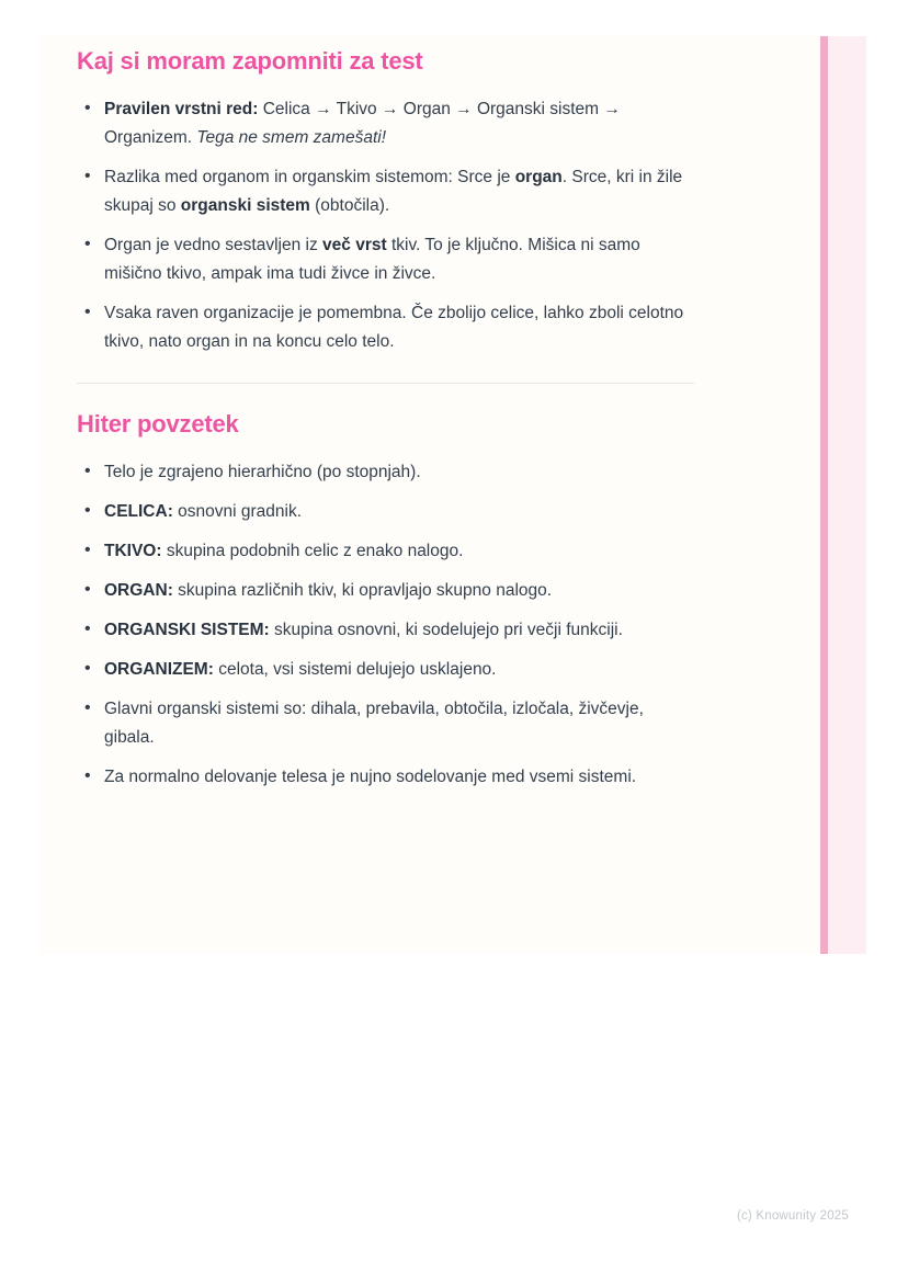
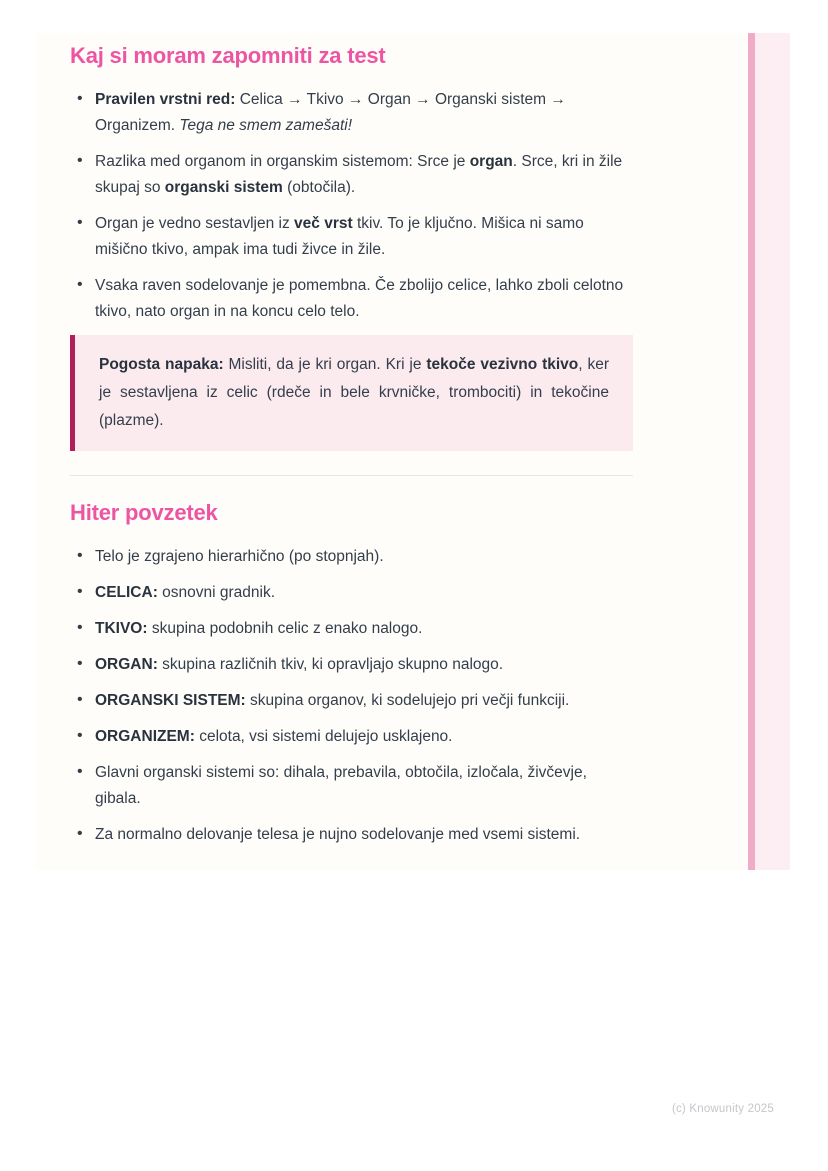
  Kaj si moram zapomniti za test
  Pravilen vrstni red: Celica → Tkivo → Organ → Organski sistem → Organizem. Tega ne smem zamešati!
  Razlika med organom in organskim sistemom: Srce je organ. Srce, kri in žile skupaj so organski sistem (obtočila).
- Organ je vedno sestavljen iz več vrst tkiv. To je ključno. Mišica ni samo mišično tkivo, ampak ima tudi živce in živce.
+ Organ je vedno sestavljen iz več vrst tkiv. To je ključno. Mišica ni samo mišično tkivo, ampak ima tudi živce in žile.
- Vsaka raven organizacije je pomembna. Če zbolijo celice, lahko zboli celotno tkivo, nato organ in na koncu celo telo.
+ Vsaka raven sodelovanje je pomembna. Če zbolijo celice, lahko zboli celotno tkivo, nato organ in na koncu celo telo.
+ Pogosta napaka: Misliti, da je kri organ. Kri je tekoče vezivno tkivo, ker je sestavljena iz celic (rdeče in bele krvničke, trombociti) in tekočine (plazme).
  Hiter povzetek
  Telo je zgrajeno hierarhično (po stopnjah).
  CELICA: osnovni gradnik.
  TKIVO: skupina podobnih celic z enako nalogo.
  ORGAN: skupina različnih tkiv, ki opravljajo skupno nalogo.
- ORGANSKI SISTEM: skupina osnovni, ki sodelujejo pri večji funkciji.
+ ORGANSKI SISTEM: skupina organov, ki sodelujejo pri večji funkciji.
  ORGANIZEM: celota, vsi sistemi delujejo usklajeno.
  Glavni organski sistemi so: dihala, prebavila, obtočila, izločala, živčevje, gibala.
  Za normalno delovanje telesa je nujno sodelovanje med vsemi sistemi.
  (c) Knowunity 2025
